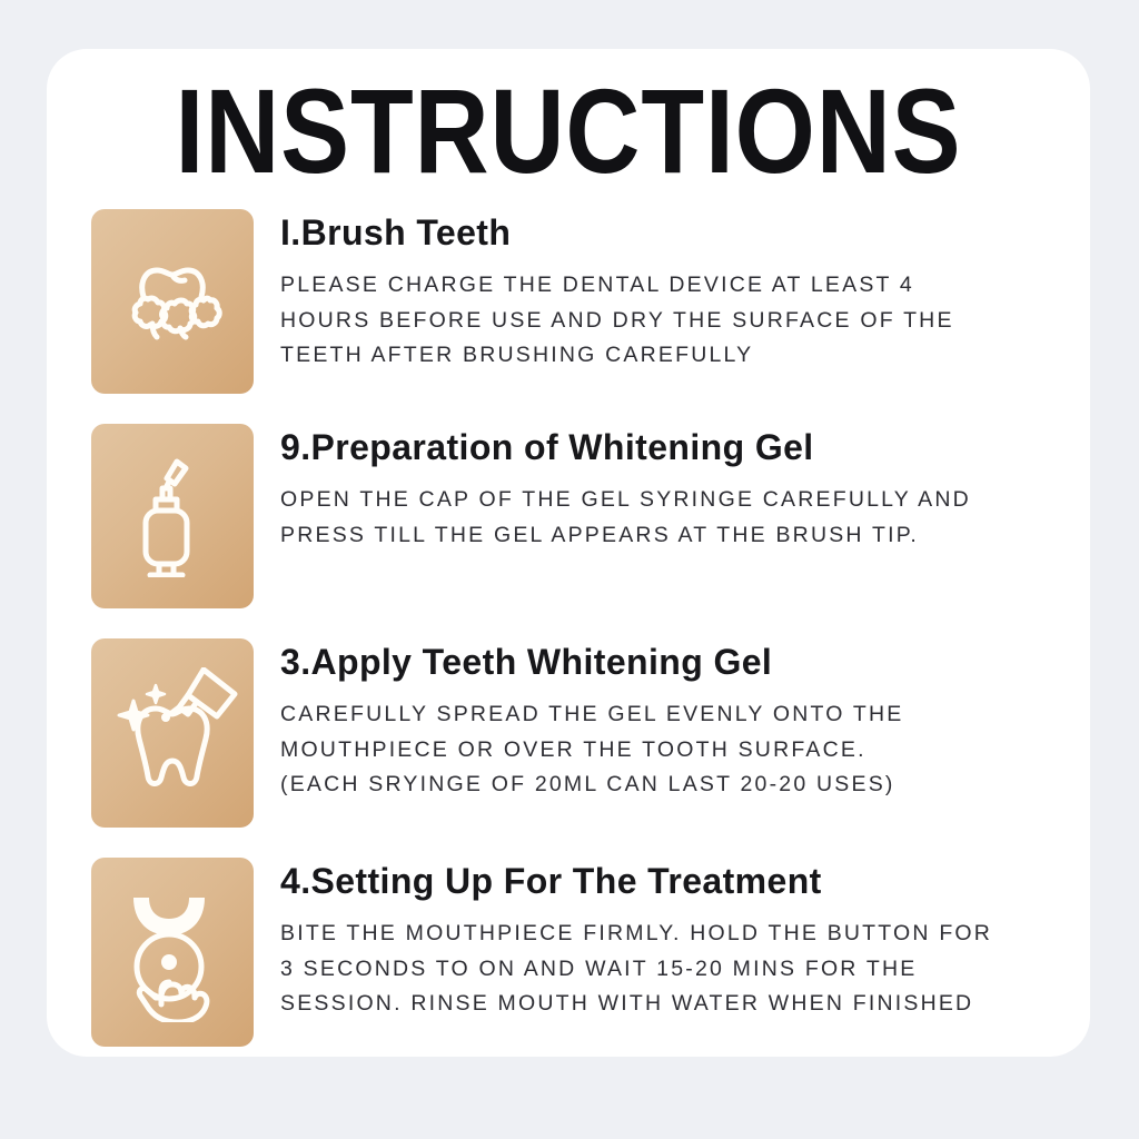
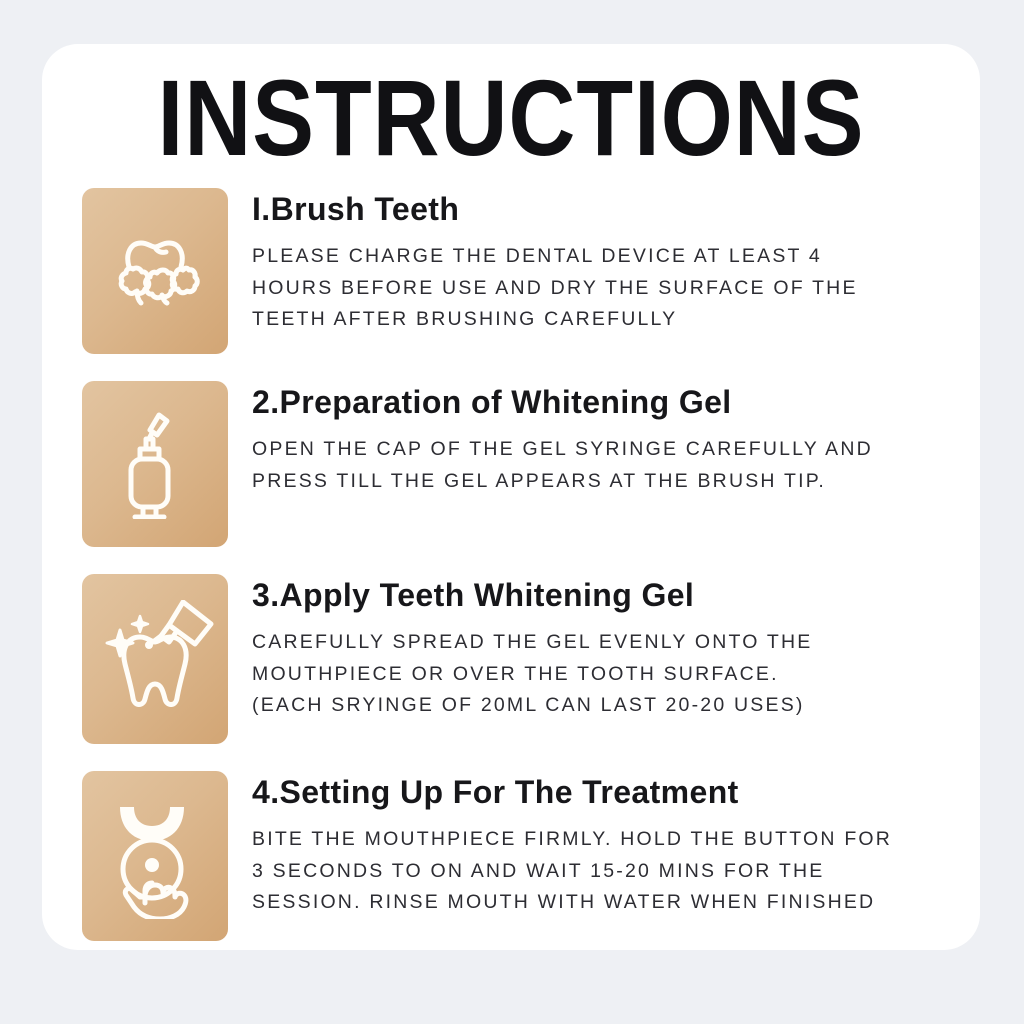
  INSTRUCTIONS
  I.Brush Teeth
  PLEASE CHARGE THE DENTAL DEVICE AT LEAST 4
  HOURS BEFORE USE AND DRY THE SURFACE OF THE
  TEETH AFTER BRUSHING CAREFULLY
- 9.Preparation of Whitening Gel
+ 2.Preparation of Whitening Gel
  OPEN THE CAP OF THE GEL SYRINGE CAREFULLY AND
  PRESS TILL THE GEL APPEARS AT THE BRUSH TIP.
  3.Apply Teeth Whitening Gel
  CAREFULLY SPREAD THE GEL EVENLY ONTO THE
  MOUTHPIECE OR OVER THE TOOTH SURFACE.
  (EACH SRYINGE OF 20ML CAN LAST 20-20 USES)
  4.Setting Up For The Treatment
  BITE THE MOUTHPIECE FIRMLY. HOLD THE BUTTON FOR
  3 SECONDS TO ON AND WAIT 15-20 MINS FOR THE
  SESSION. RINSE MOUTH WITH WATER WHEN FINISHED
